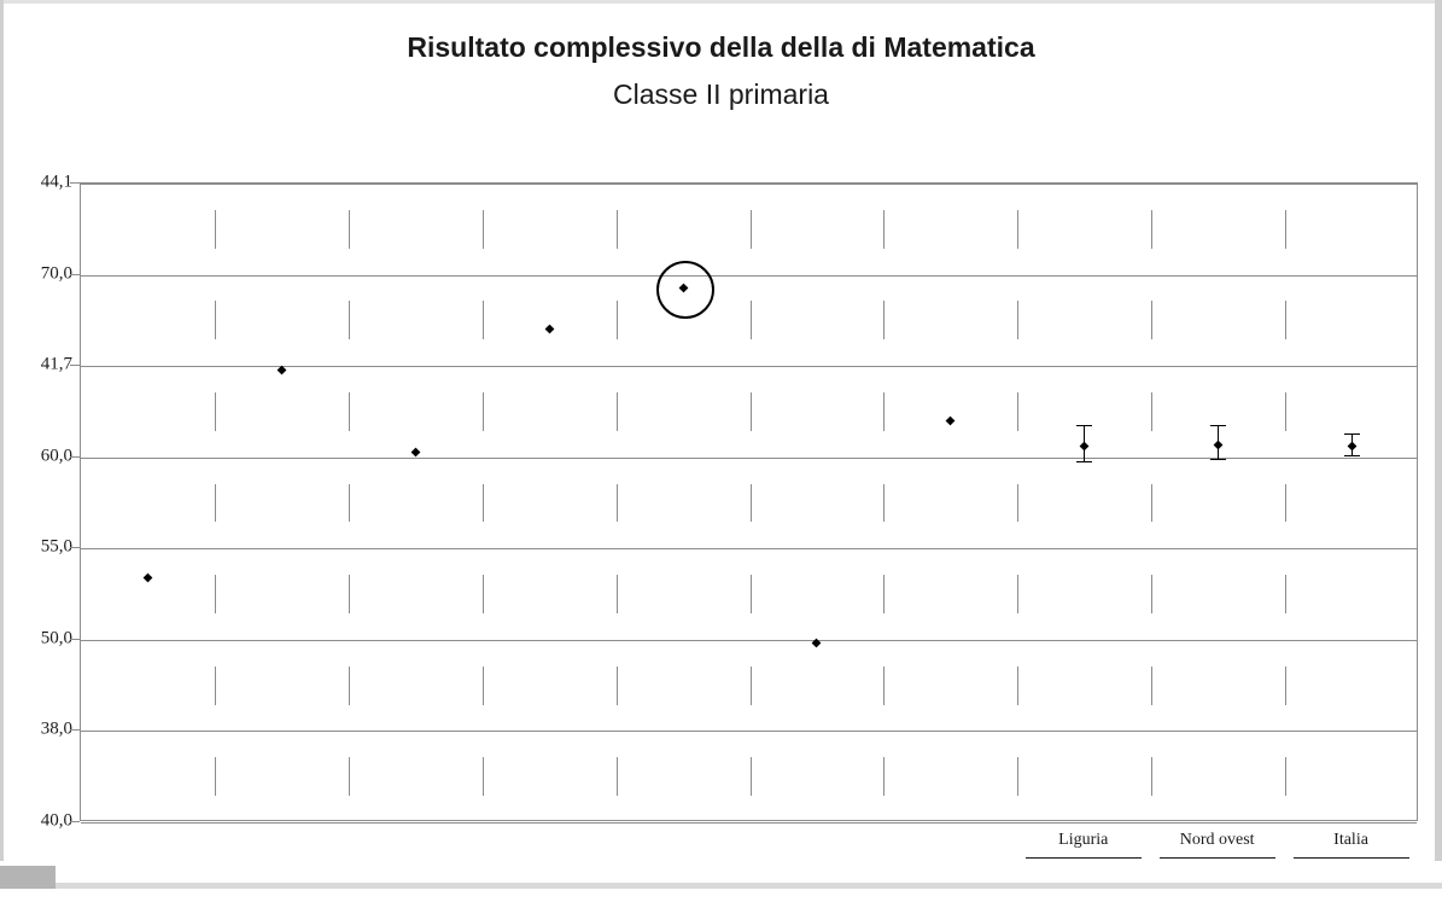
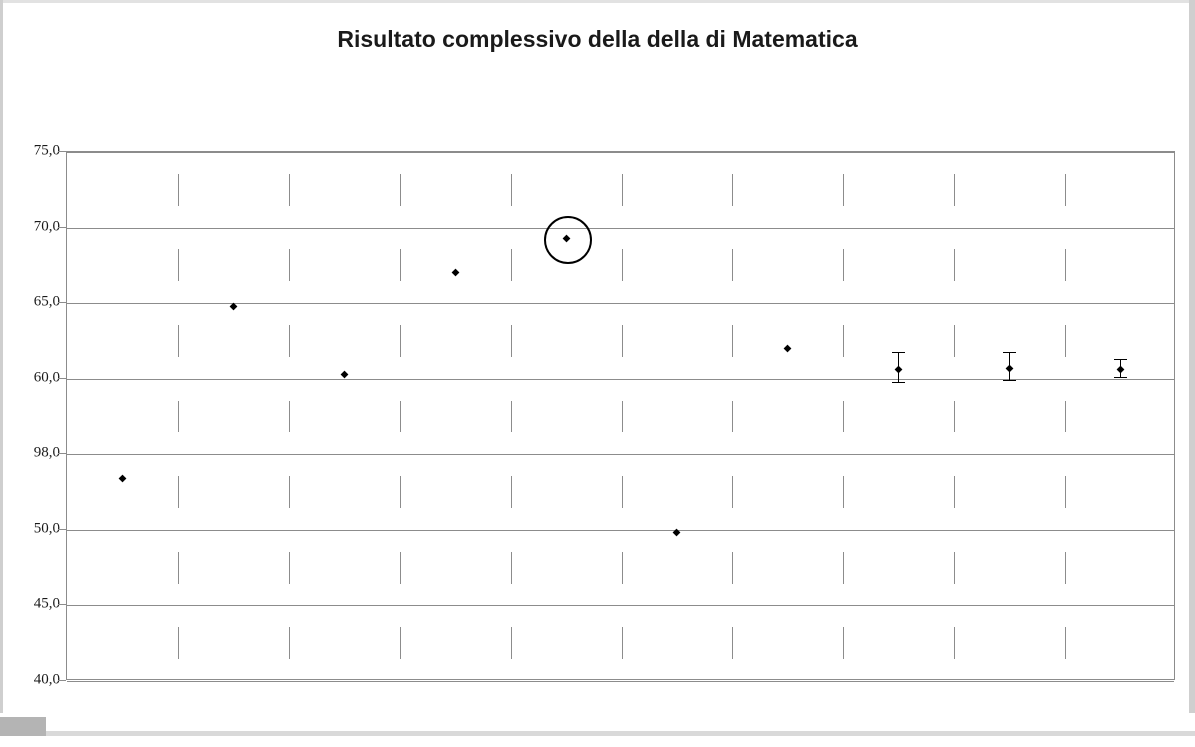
  Risultato complessivo della della di Matematica
- Classe II primaria
  40,0
- 38,0
+ 45,0
  50,0
- 55,0
+ 98,0
  60,0
- 41,7
+ 65,0
  70,0
- 44,1
+ 75,0
- Liguria
- Nord ovest
- Italia
